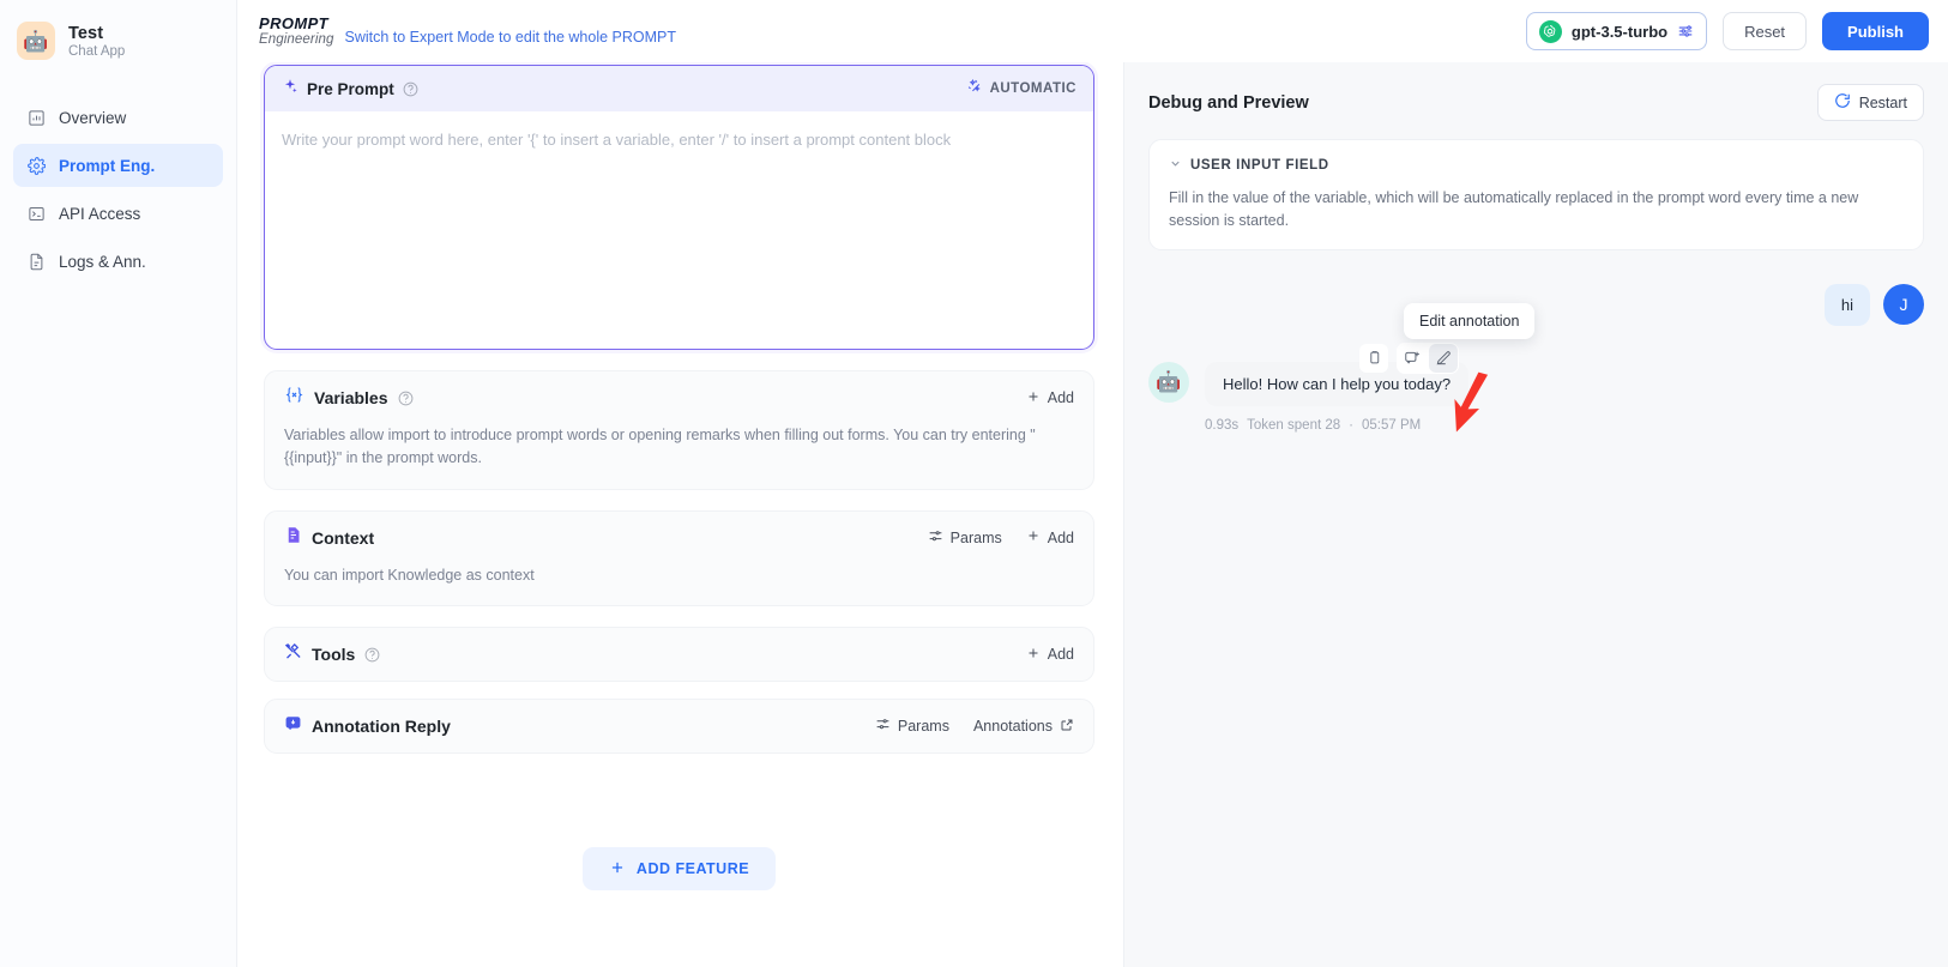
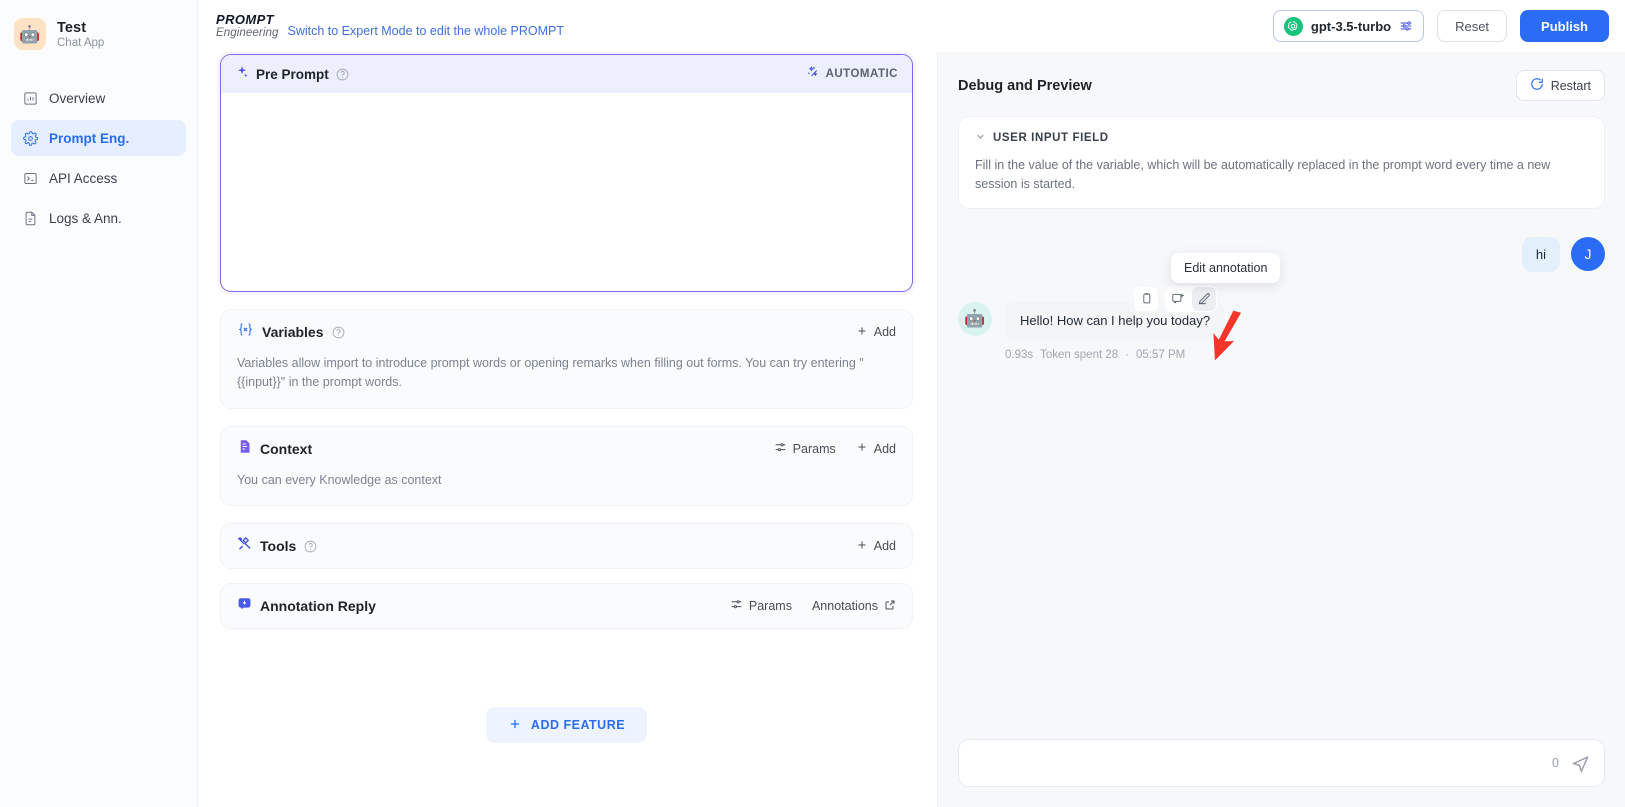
  🤖
  Test
  Chat App
  Overview
  Prompt Eng.
  API Access
  Logs & Ann.
  PROMPT
  Engineering
  Switch to Expert Mode to edit the whole PROMPT
  gpt-3.5-turbo
  Reset
  Publish
  Pre Prompt
  AUTOMATIC
- Write your prompt word here, enter '{' to insert a variable, enter '/' to insert a prompt content block
  Variables
  Add
  Variables allow import to introduce prompt words or opening remarks when filling out forms. You can try entering "{{input}}" in the prompt words.
  Context
  Params
  Add
- You can import Knowledge as context
+ You can every Knowledge as context
  Tools
  Add
  Annotation Reply
  Params
  Annotations
  ADD FEATURE
  Debug and Preview
  Restart
  USER INPUT FIELD
  Fill in the value of the variable, which will be automatically replaced in the prompt word every time a new session is started.
  hi
  J
  🤖
  Hello! How can I help you today?
  0.93s
  Token spent 28
  ·
  05:57 PM
  Edit annotation
+ 0
